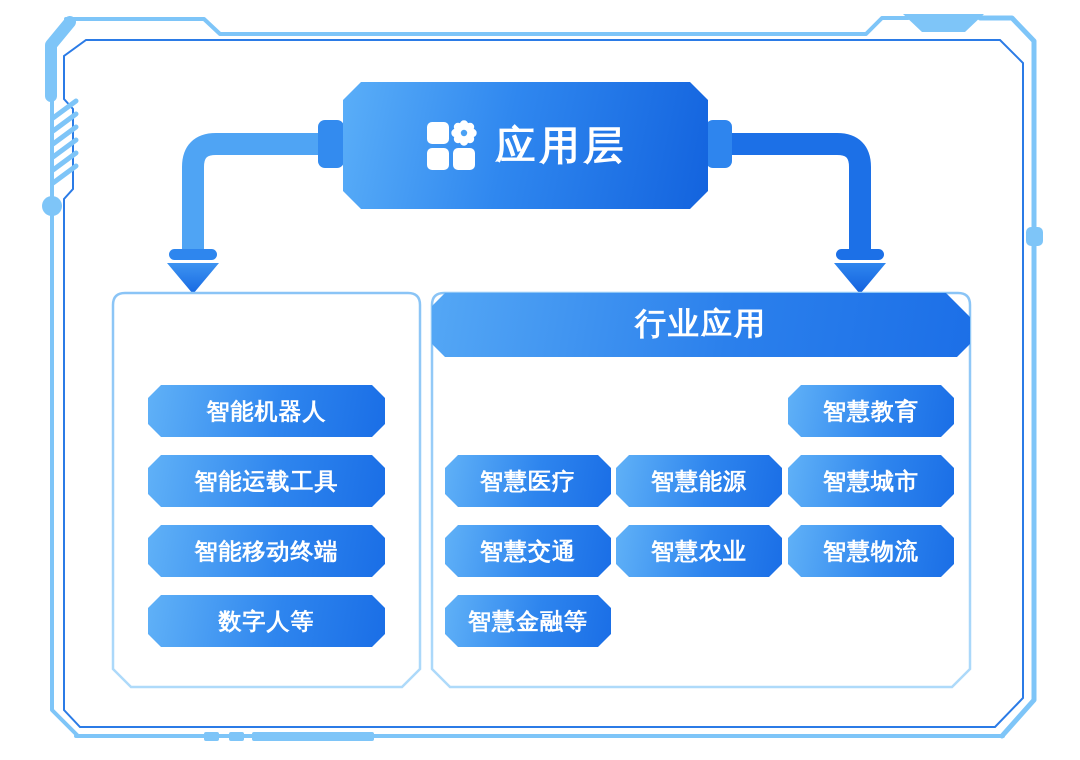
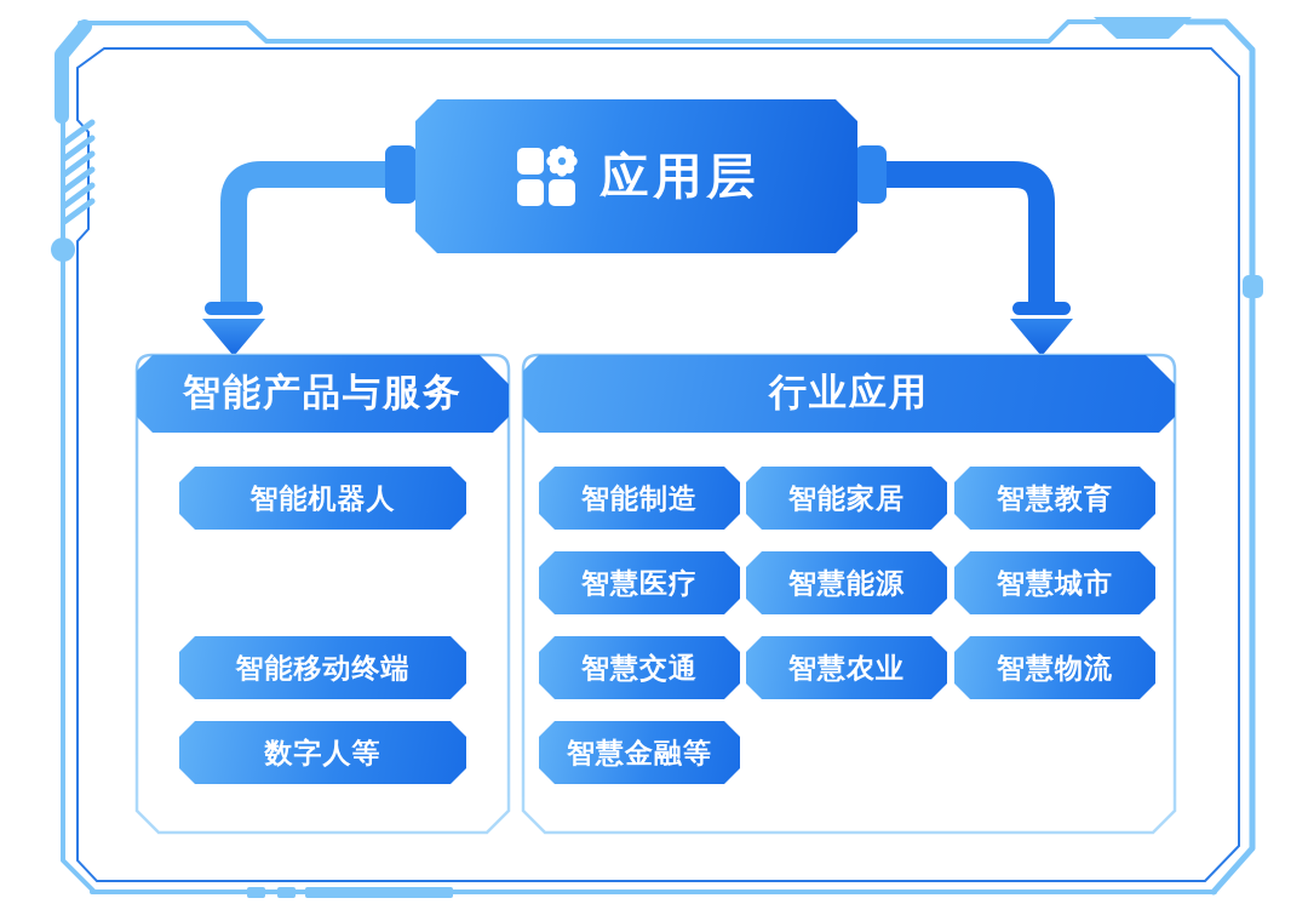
  应用层
+ 智能产品与服务
  智能机器人
- 智能运载工具
  智能移动终端
  数字人等
  行业应用
+ 智能制造
+ 智能家居
  智慧教育
  智慧医疗
  智慧能源
  智慧城市
  智慧交通
  智慧农业
  智慧物流
  智慧金融等
